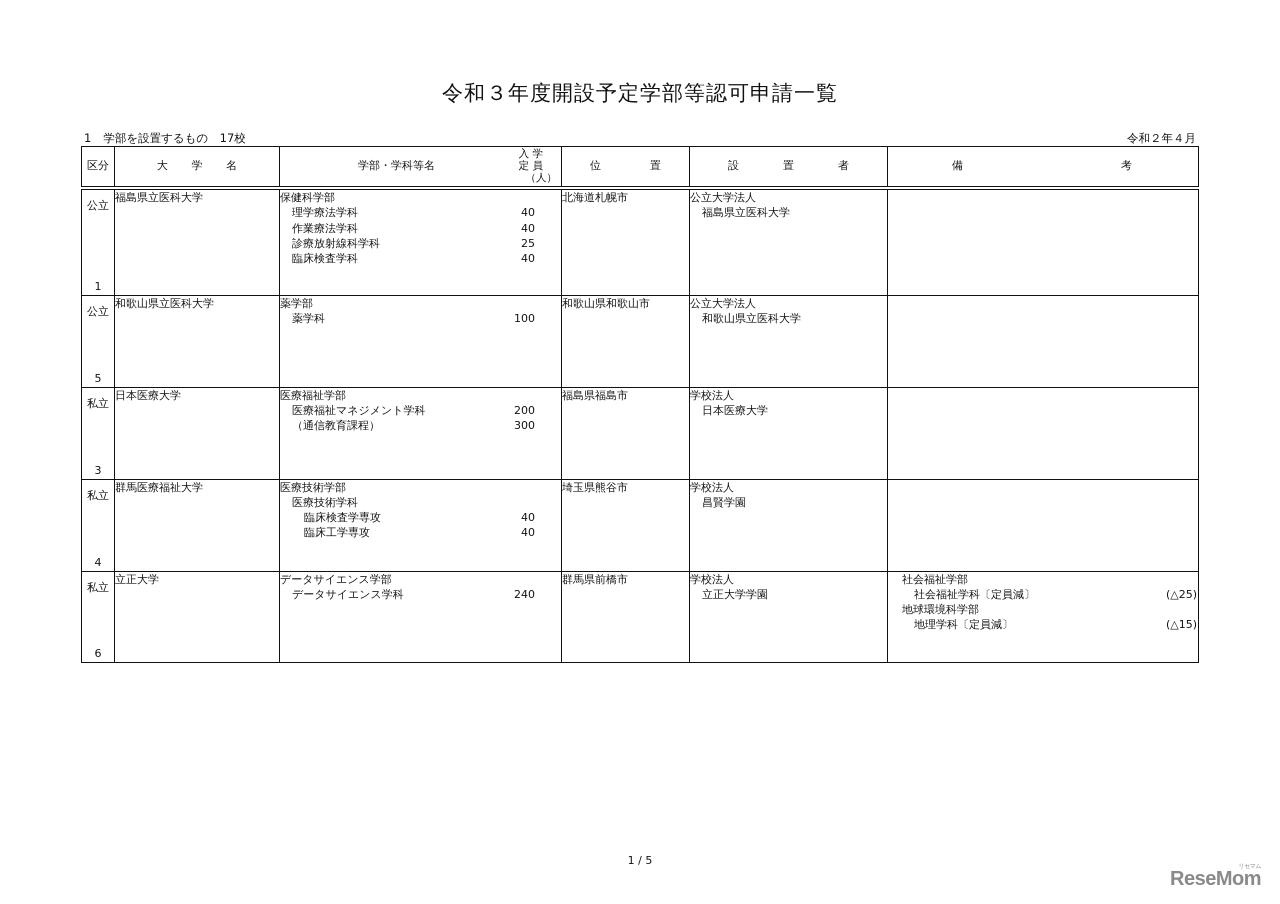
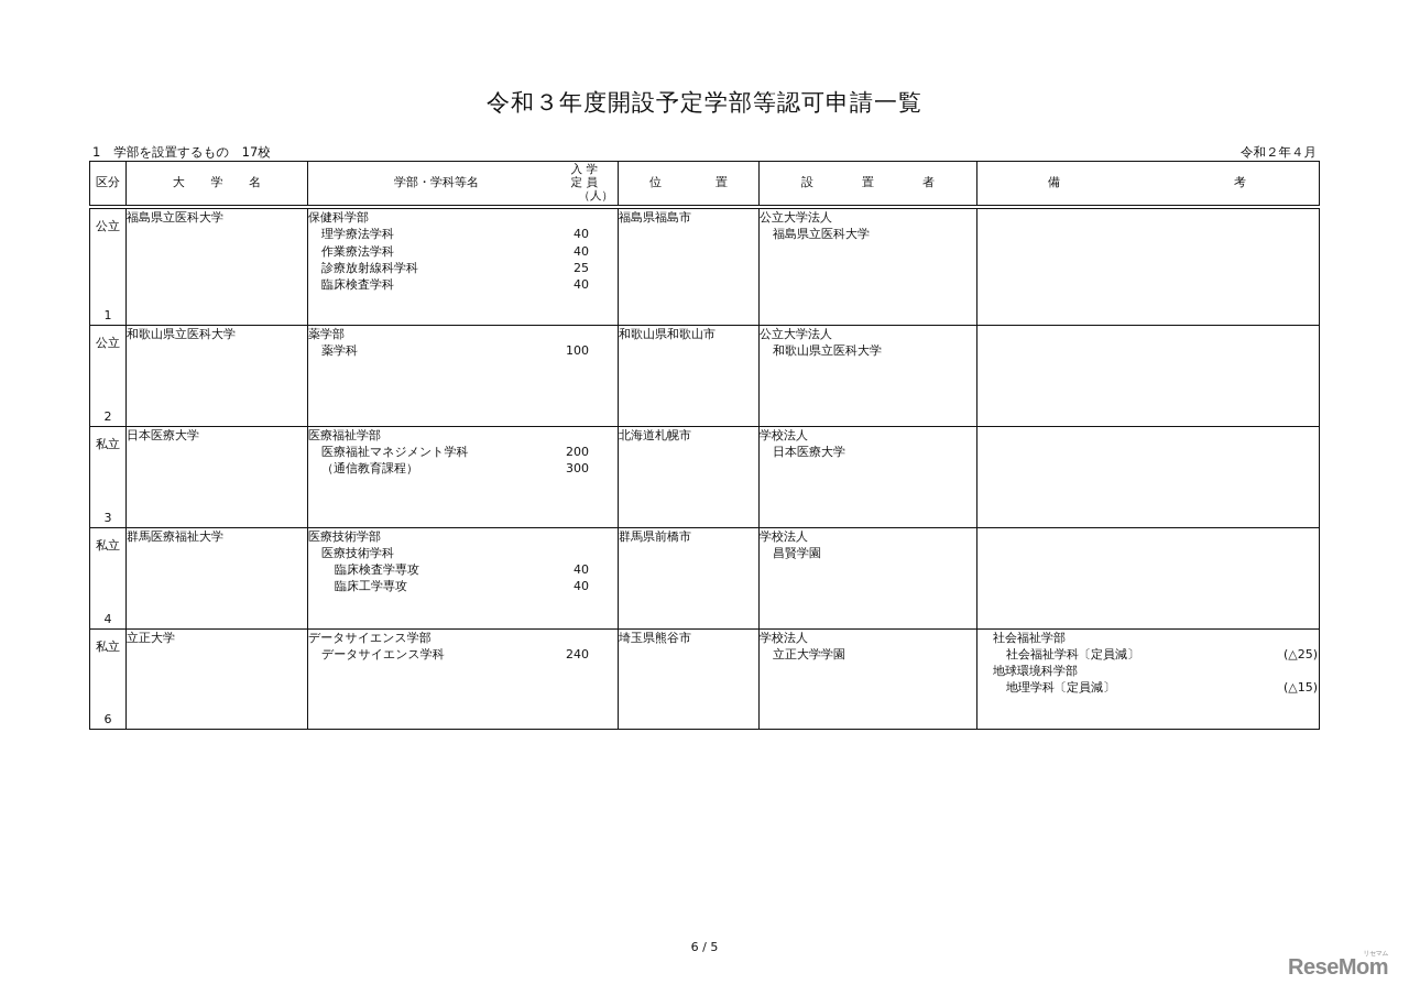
  令和３年度開設予定学部等認可申請一覧
  1 学部を設置するもの 17校
  令和２年４月
  区分	大 学 名	学部・学科等名 入 学 定 員 （人）	位 置	設 置 者	備 考
- 公立 1	福島県立医科大学	保健科学部理学療法学科 40作業療法学科 40診療放射線科学科 25臨床検査学科 40	北海道札幌市	公立大学法人福島県立医科大学
+ 公立 1	福島県立医科大学	保健科学部理学療法学科 40作業療法学科 40診療放射線科学科 25臨床検査学科 40	福島県福島市	公立大学法人福島県立医科大学
- 公立 5	和歌山県立医科大学	薬学部薬学科 100	和歌山県和歌山市	公立大学法人和歌山県立医科大学
+ 公立 2	和歌山県立医科大学	薬学部薬学科 100	和歌山県和歌山市	公立大学法人和歌山県立医科大学
- 私立 3	日本医療大学	医療福祉学部医療福祉マネジメント学科 200（通信教育課程） 300	福島県福島市	学校法人日本医療大学
+ 私立 3	日本医療大学	医療福祉学部医療福祉マネジメント学科 200（通信教育課程） 300	北海道札幌市	学校法人日本医療大学
- 私立 4	群馬医療福祉大学	医療技術学部医療技術学科臨床検査学専攻 40臨床工学専攻 40	埼玉県熊谷市	学校法人昌賢学園
+ 私立 4	群馬医療福祉大学	医療技術学部医療技術学科臨床検査学専攻 40臨床工学専攻 40	群馬県前橋市	学校法人昌賢学園
- 私立 6	立正大学	データサイエンス学部データサイエンス学科 240	群馬県前橋市	学校法人立正大学学園	社会福祉学部社会福祉学科〔定員減〕 (△25)地球環境科学部地理学科〔定員減〕 (△15)
+ 私立 6	立正大学	データサイエンス学部データサイエンス学科 240	埼玉県熊谷市	学校法人立正大学学園	社会福祉学部社会福祉学科〔定員減〕 (△25)地球環境科学部地理学科〔定員減〕 (△15)
- 1 / 5
+ 6 / 5
  ReseMom
